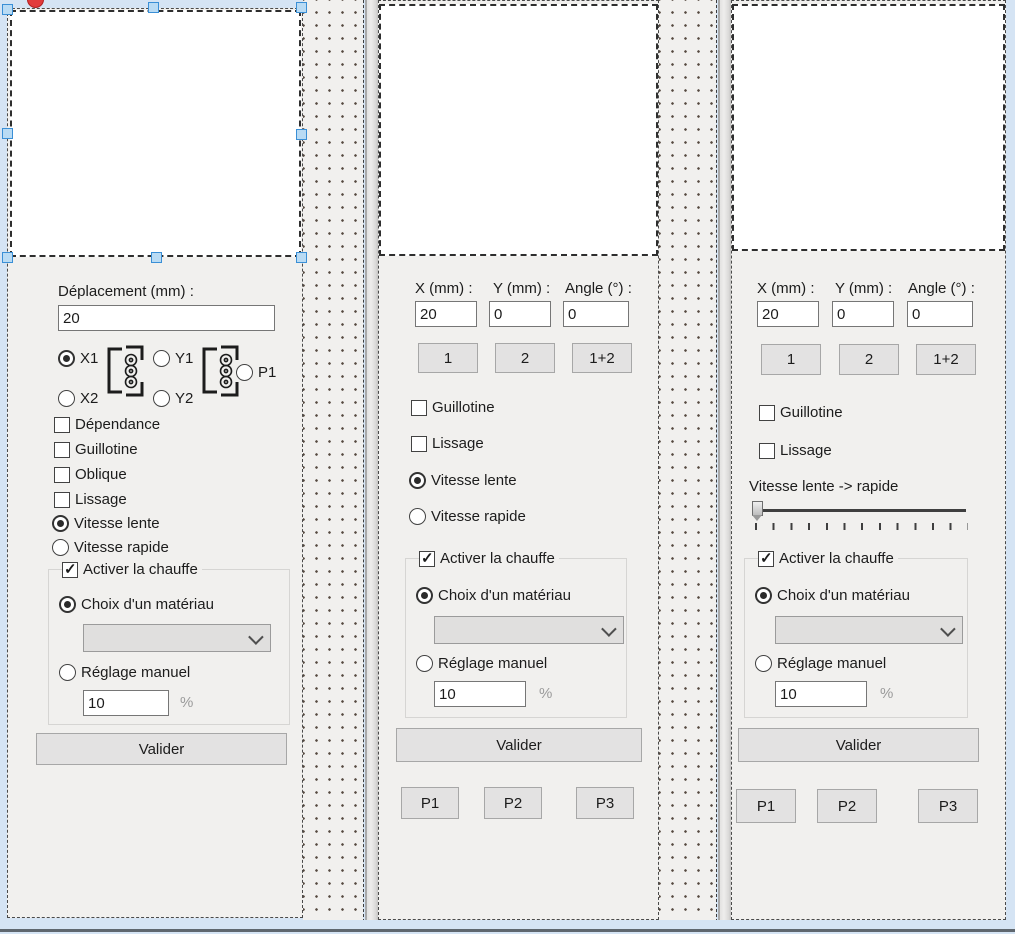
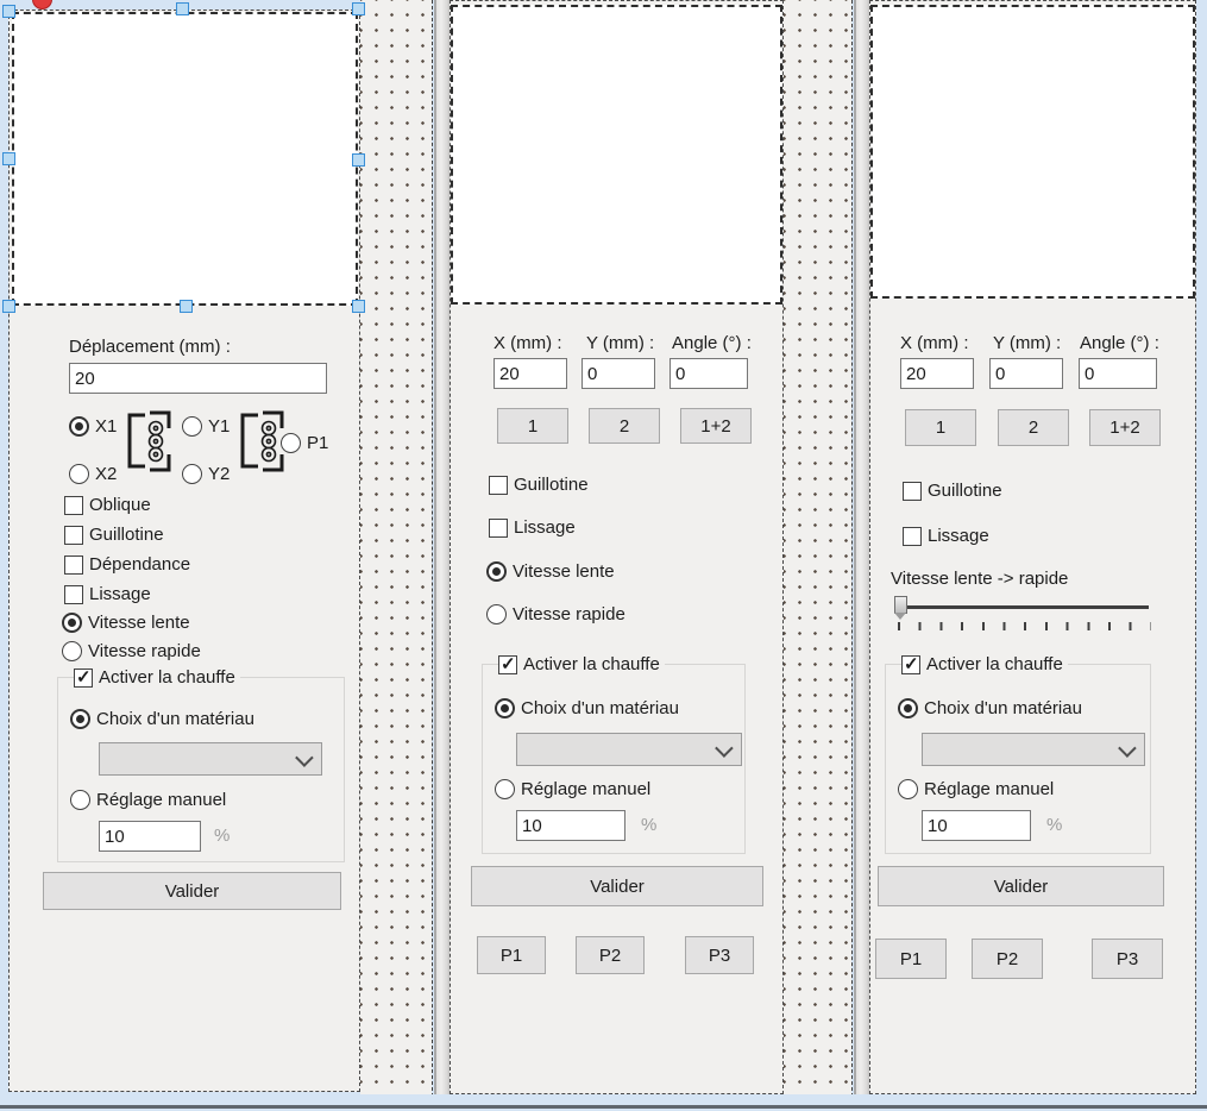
  Déplacement (mm) :
  20
  X1
  Y1
  P1
  X2
  Y2
- Dépendance
+ Oblique
  Guillotine
- Oblique
+ Dépendance
  Lissage
  Vitesse lente
  Vitesse rapide
  Activer la chauffe
  Choix d'un matériau
  Réglage manuel
  10
  %
  Valider
  X (mm) :
  Y (mm) :
  Angle (°) :
  20
  0
  0
  1
  2
  1+2
  Guillotine
  Lissage
  Vitesse lente
  Vitesse rapide
  Activer la chauffe
  Choix d'un matériau
  Réglage manuel
  10
  %
  Valider
  P1
  P2
  P3
  X (mm) :
  Y (mm) :
  Angle (°) :
  20
  0
  0
  1
  2
  1+2
  Guillotine
  Lissage
  Vitesse lente -> rapide
  Activer la chauffe
  Choix d'un matériau
  Réglage manuel
  10
  %
  Valider
  P1
  P2
  P3
